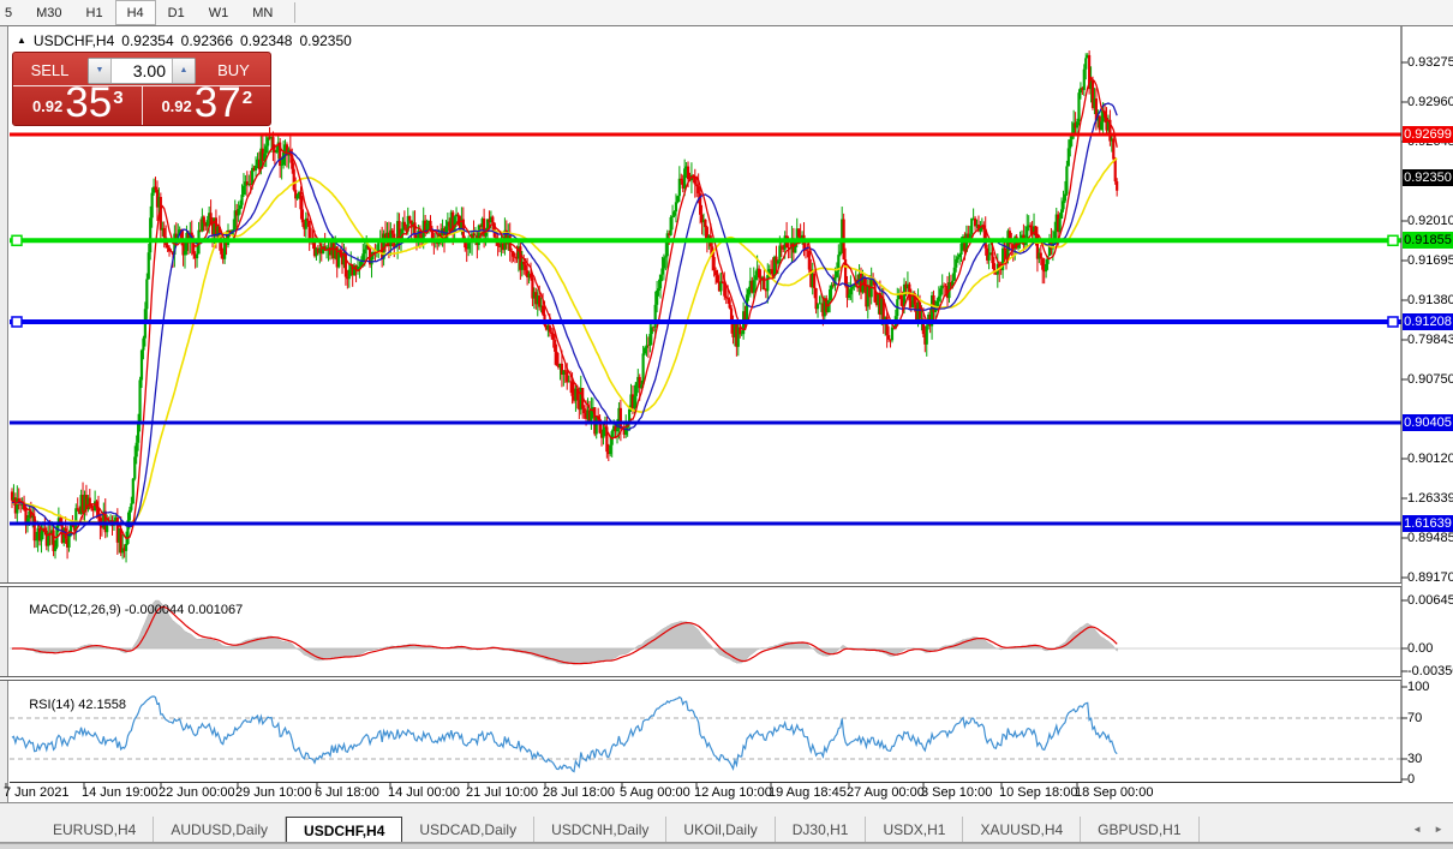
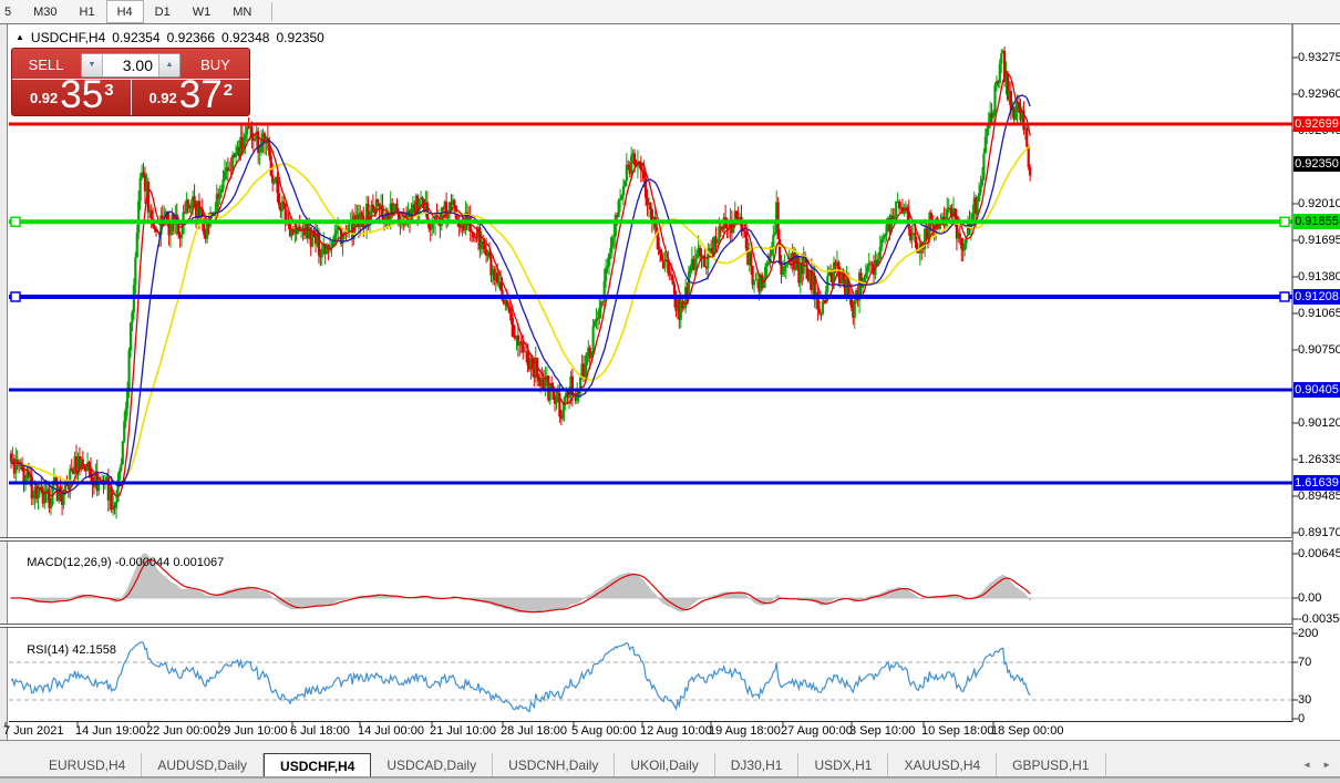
  5
  M30
  H1
  H4
  D1
  W1
  MN
  ▲
  USDCHF,H4
  0.92354
  0.92366
  0.92348
  0.92350
  SELL
  3.00
  BUY
  0.92
  35
  3
  0.92
  37
  2
  MACD(12,26,9) -0.000044 0.001067
  RSI(14) 42.1558
  0.93275
  0.92960
  0.92010
  0.91695
  0.91380
- 0.79843
+ 0.91065
  0.90750
  0.90120
  1.26339
  0.89485
  0.89170
  0.92699
  0.92350
  0.91855
  0.91208
  0.90405
  1.61639
  0.00645
  0.00
  -0.0035
- 100
+ 200
  70
  30
  0
  7 Jun 2021
  14 Jun 19:00
  22 Jun 00:00
  29 Jun 10:00
  6 Jul 18:00
  14 Jul 00:00
  21 Jul 10:00
  28 Jul 18:00
  5 Aug 00:00
  12 Aug 10:00
- 19 Aug 18:45
+ 19 Aug 18:00
  27 Aug 00:00
  3 Sep 10:00
  10 Sep 18:00
  18 Sep 00:00
  EURUSD,H4
  AUDUSD,Daily
  USDCHF,H4
  USDCAD,Daily
  USDCNH,Daily
  UKOil,Daily
  DJ30,H1
  USDX,H1
  XAUUSD,H4
  GBPUSD,H1
  ◄
  ►
